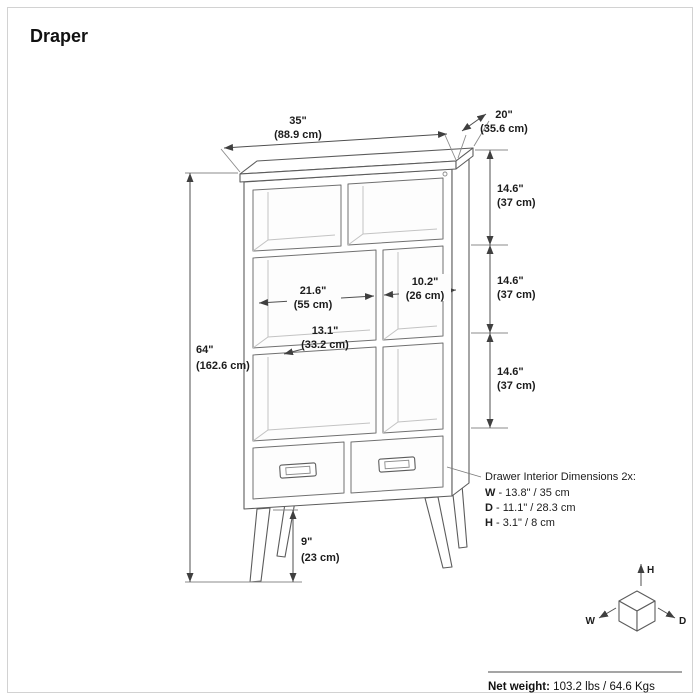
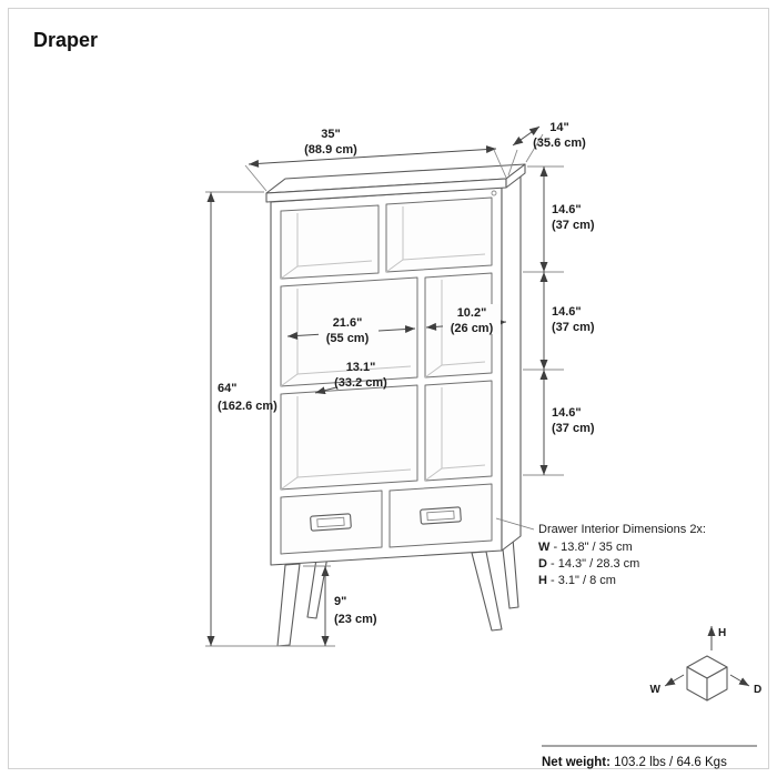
  Draper
  35"
  (88.9 cm)
- 20"
+ 14"
  (35.6 cm)
  14.6"
  (37 cm)
  14.6"
  (37 cm)
  14.6"
  (37 cm)
  64"
  (162.6 cm)
  9"
  (23 cm)
  21.6"
  (55 cm)
  10.2"
  (26 cm)
  13.1"
  (33.2 cm)
  Drawer Interior Dimensions 2x:
  W - 13.8" / 35 cm
- D - 11.1" / 28.3 cm
+ D - 14.3" / 28.3 cm
  H - 3.1" / 8 cm
  H
  W
  D
  Net weight: 103.2 lbs / 64.6 Kgs
